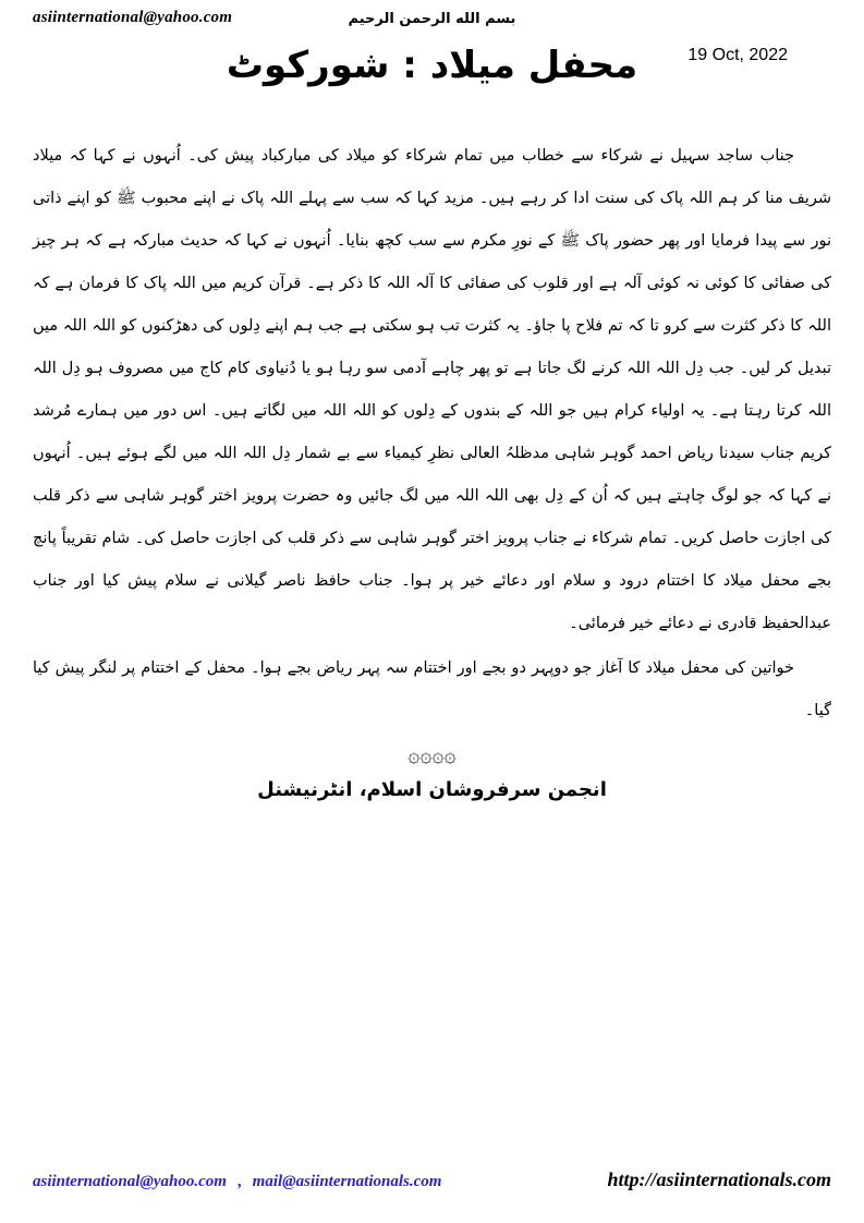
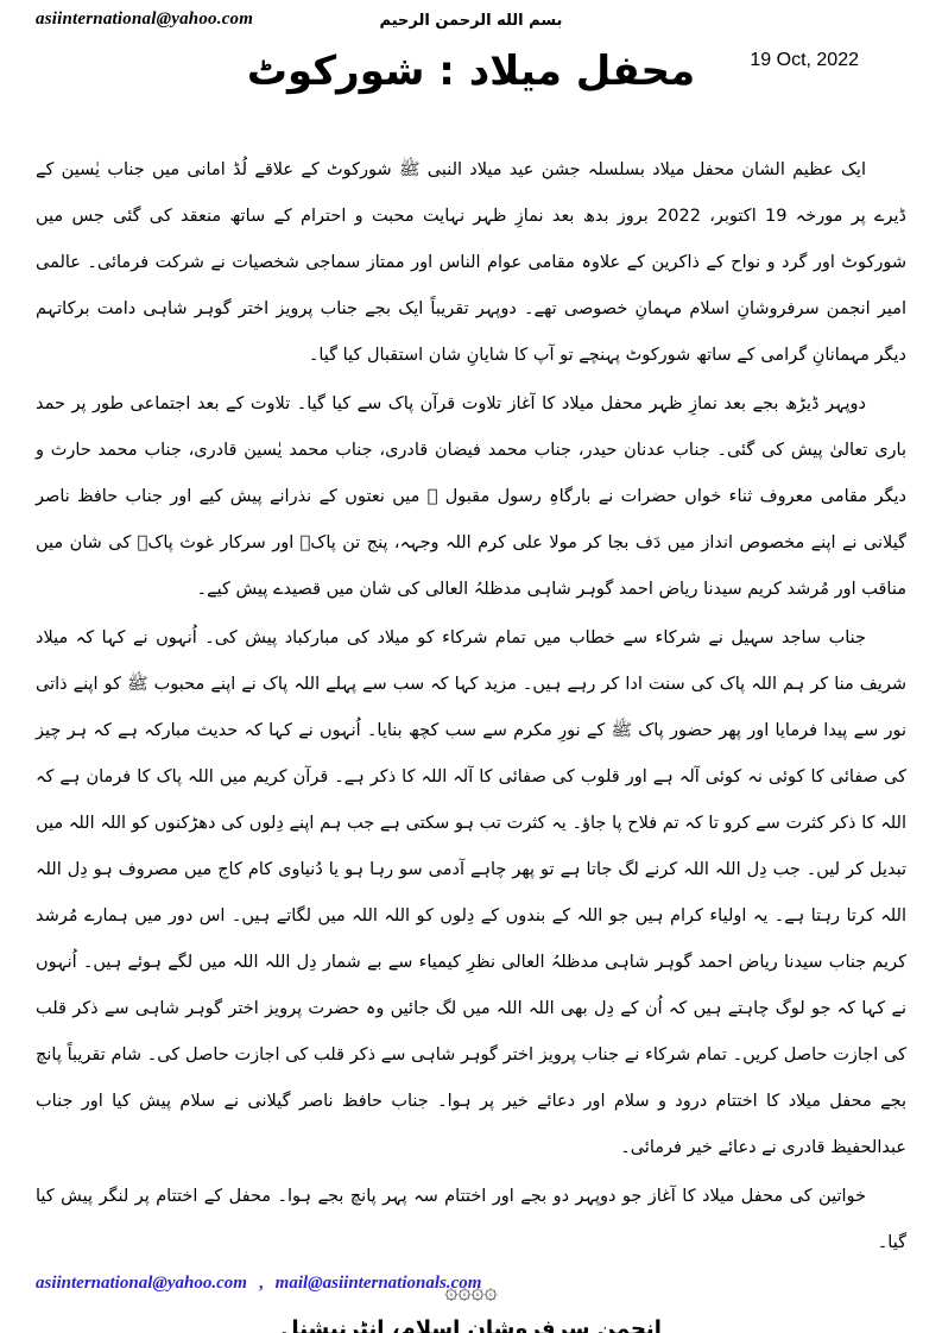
  asiinternational@yahoo.com
  بسم الله الرحمن الرحيم
  19 Oct, 2022
  محفل میلاد : شورکوٹ
+ ایک عظیم الشان محفل میلاد بسلسلہ جشن عید میلاد النبی ﷺ شورکوٹ کے علاقے لُڈ امانی میں جناب یٰسین کے ڈیرے پر مورخہ 19 اکتوبر، 2022 بروز بدھ بعد نمازِ ظہر نہایت محبت و احترام کے ساتھ منعقد کی گئی جس میں شورکوٹ اور گرد و نواح کے ذاکرین کے علاوہ مقامی عوام الناس اور ممتاز سماجی شخصیات نے شرکت فرمائی۔ عالمی امیر انجمن سرفروشانِ اسلام مہمانِ خصوصی تھے۔ دوپہر تقریباً ایک بجے جناب پرویز اختر گوہر شاہی دامت برکاتہم دیگر مہمانانِ گرامی کے ساتھ شورکوٹ پہنچے تو آپ کا شایانِ شان استقبال کیا گیا۔
+ دوپہر ڈیڑھ بجے بعد نمازِ ظہر محفل میلاد کا آغاز تلاوت قرآن پاک سے کیا گیا۔ تلاوت کے بعد اجتماعی طور پر حمد باری تعالیٰ پیش کی گئی۔ جناب عدنان حیدر، جناب محمد فیضان قادری، جناب محمد یٰسین قادری، جناب محمد حارث و دیگر مقامی معروف ثناء خواں حضرات نے بارگاہِ رسول مقبول ﷺ میں نعتوں کے نذرانے پیش کیے اور جناب حافظ ناصر گیلانی نے اپنے مخصوص انداز میں دَف بجا کر مولا علی کرم اللہ وجہہ، پنج تن پاکؑ اور سرکار غوث پاکؒ کی شان میں مناقب اور مُرشد کریم سیدنا ریاض احمد گوہر شاہی مدظلہُ العالی کی شان میں قصیدے پیش کیے۔
  جناب ساجد سہیل نے شرکاء سے خطاب میں تمام شرکاء کو میلاد کی مبارکباد پیش کی۔ اُنہوں نے کہا کہ میلاد شریف منا کر ہم اللہ پاک کی سنت ادا کر رہے ہیں۔ مزید کہا کہ سب سے پہلے اللہ پاک نے اپنے محبوب ﷺ کو اپنے ذاتی نور سے پیدا فرمایا اور پھر حضور پاک ﷺ کے نورِ مکرم سے سب کچھ بنایا۔ اُنہوں نے کہا کہ حدیث مبارکہ ہے کہ ہر چیز کی صفائی کا کوئی نہ کوئی آلہ ہے اور قلوب کی صفائی کا آلہ اللہ کا ذکر ہے۔ قرآن کریم میں اللہ پاک کا فرمان ہے کہ اللہ کا ذکر کثرت سے کرو تا کہ تم فلاح پا جاؤ۔ یہ کثرت تب ہو سکتی ہے جب ہم اپنے دِلوں کی دھڑکنوں کو اللہ اللہ میں تبدیل کر لیں۔ جب دِل اللہ اللہ کرنے لگ جاتا ہے تو پھر چاہے آدمی سو رہا ہو یا دُنیاوی کام کاج میں مصروف ہو دِل اللہ اللہ کرتا رہتا ہے۔ یہ اولیاء کرام ہیں جو اللہ کے بندوں کے دِلوں کو اللہ اللہ میں لگاتے ہیں۔ اس دور میں ہمارے مُرشد کریم جناب سیدنا ریاض احمد گوہر شاہی مدظلہُ العالی نظرِ کیمیاء سے بے شمار دِل اللہ اللہ میں لگے ہوئے ہیں۔ اُنہوں نے کہا کہ جو لوگ چاہتے ہیں کہ اُن کے دِل بھی اللہ اللہ میں لگ جائیں وہ حضرت پرویز اختر گوہر شاہی سے ذکر قلب کی اجازت حاصل کریں۔ تمام شرکاء نے جناب پرویز اختر گوہر شاہی سے ذکر قلب کی اجازت حاصل کی۔ شام تقریباً پانچ بجے محفل میلاد کا اختتام درود و سلام اور دعائے خیر پر ہوا۔ جناب حافظ ناصر گیلانی نے سلام پیش کیا اور جناب عبدالحفیظ قادری نے دعائے خیر فرمائی۔
- خواتین کی محفل میلاد کا آغاز جو دوپہر دو بجے اور اختتام سہ پہر ریاض بجے ہوا۔ محفل کے اختتام پر لنگر پیش کیا گیا۔
+ خواتین کی محفل میلاد کا آغاز جو دوپہر دو بجے اور اختتام سہ پہر پانچ بجے ہوا۔ محفل کے اختتام پر لنگر پیش کیا گیا۔
  ۞۞۞۞
  انجمن سرفروشان اسلام، انٹرنیشنل
  asiinternational@yahoo.com , mail@asiinternationals.com
- http://asiinternationals.com
